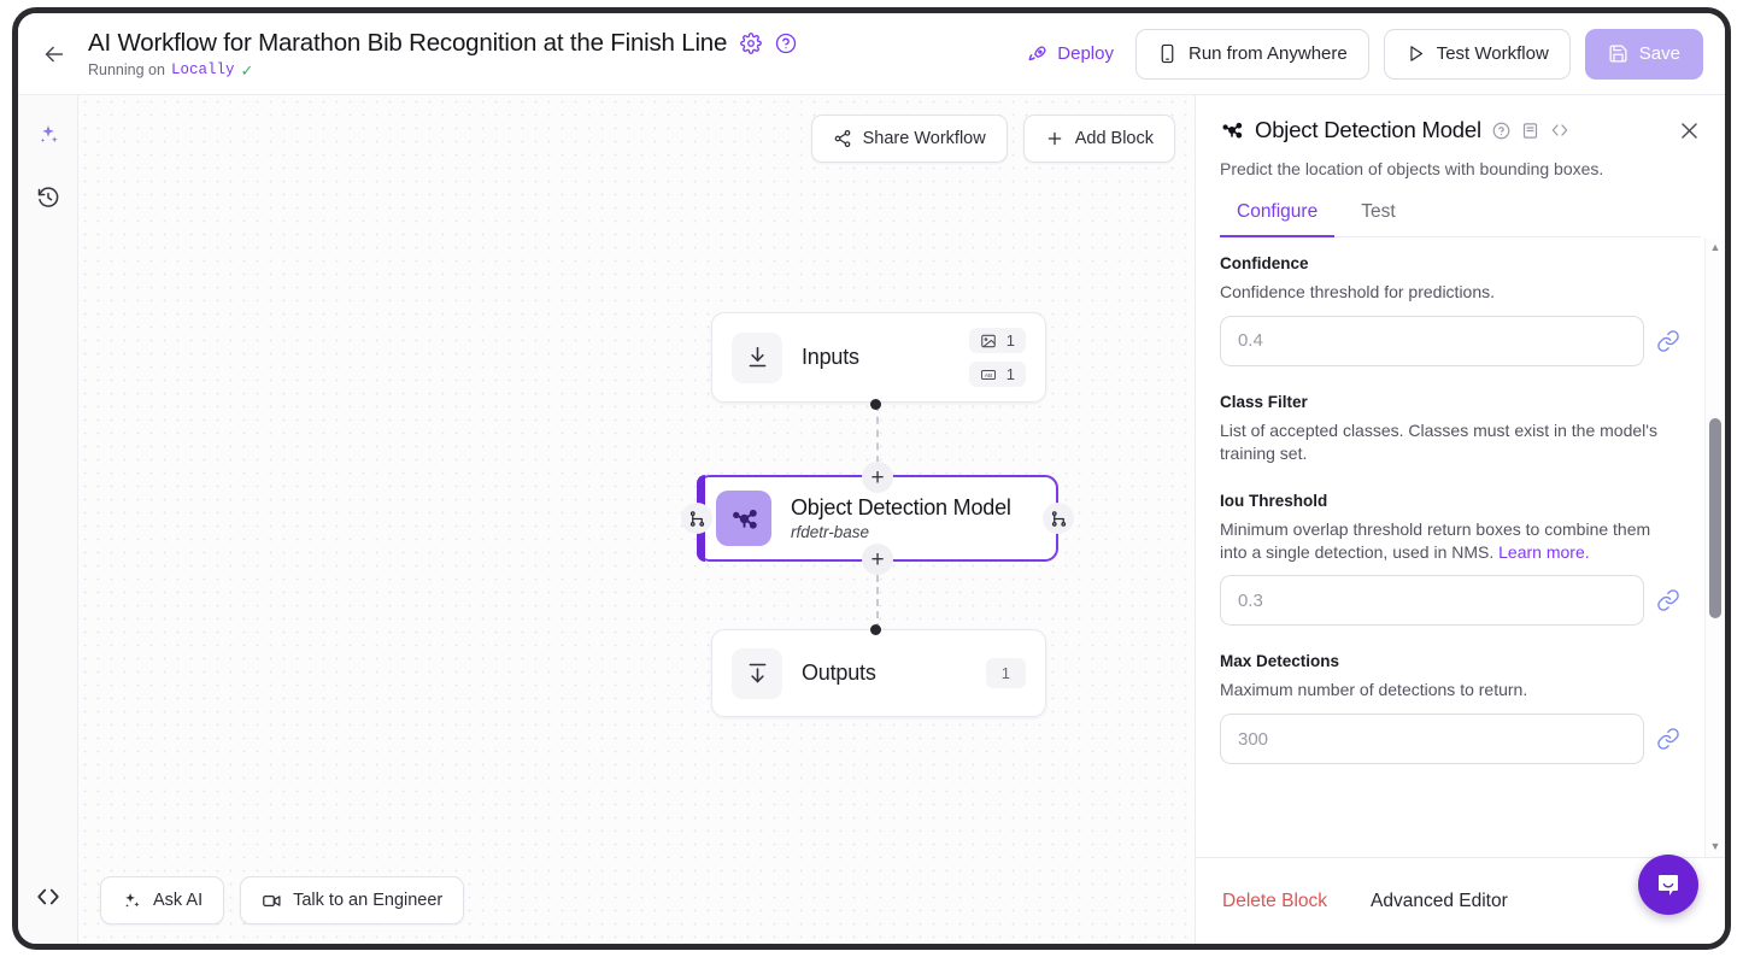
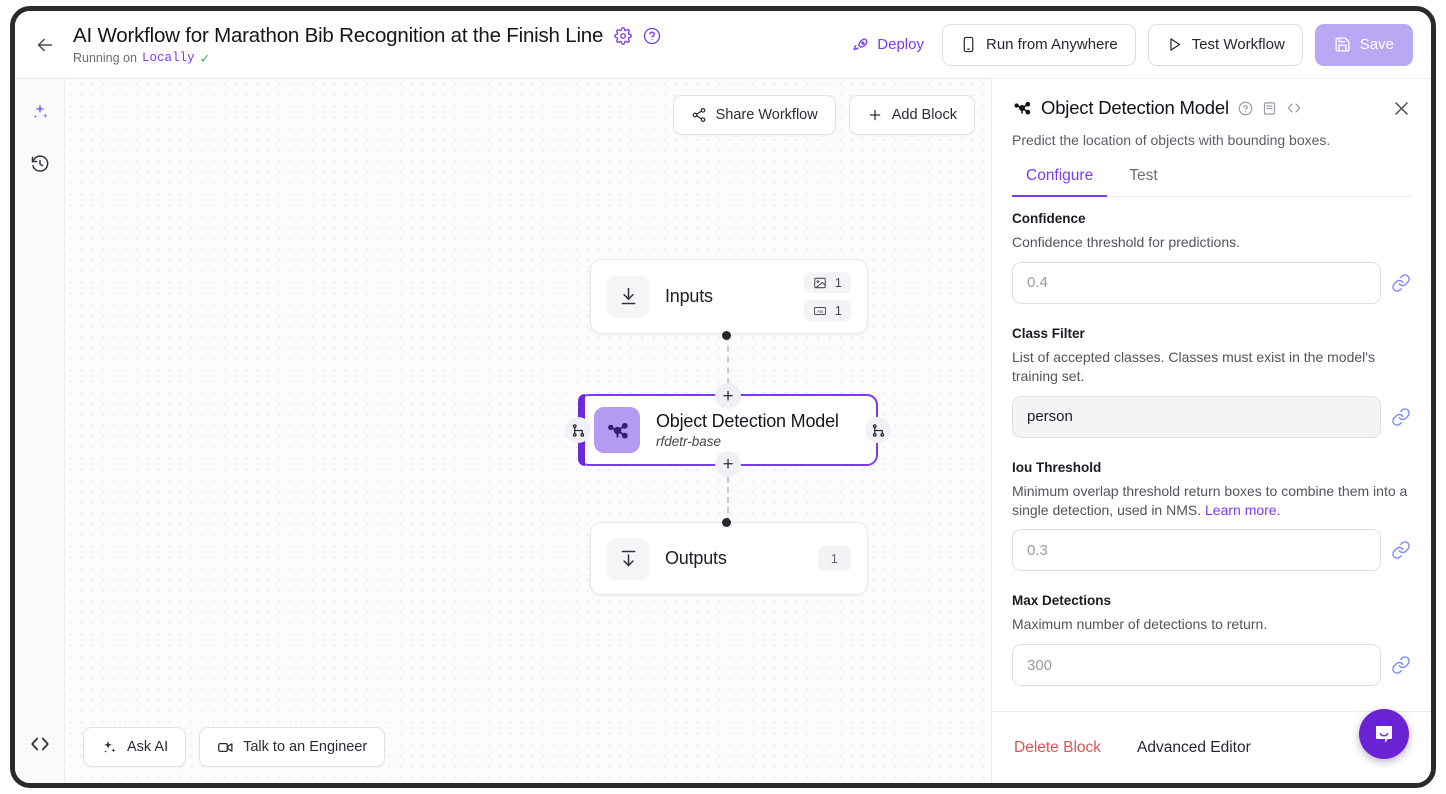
  AI Workflow for Marathon Bib Recognition at the Finish Line
  Running on
  Locally
  ✓
  Deploy
  Run from Anywhere
  Test Workflow
  Save
  Share Workflow
  Add Block
  Inputs
  1
  1
  +
  +
  Object Detection Model
  rfdetr-base
  Outputs
  1
  Ask AI
  Talk to an Engineer
  Object Detection Model
  Predict the location of objects with bounding boxes.
  Configure
  Test
  Confidence
  Confidence threshold for predictions.
  0.4
  Class Filter
  List of accepted classes. Classes must exist in the model's training set.
+ person
  Iou Threshold
  Minimum overlap threshold return boxes to combine them into a single detection, used in NMS. Learn more.
  0.3
  Max Detections
  Maximum number of detections to return.
  300
- ▲
- ▼
  Delete Block
  Advanced Editor
